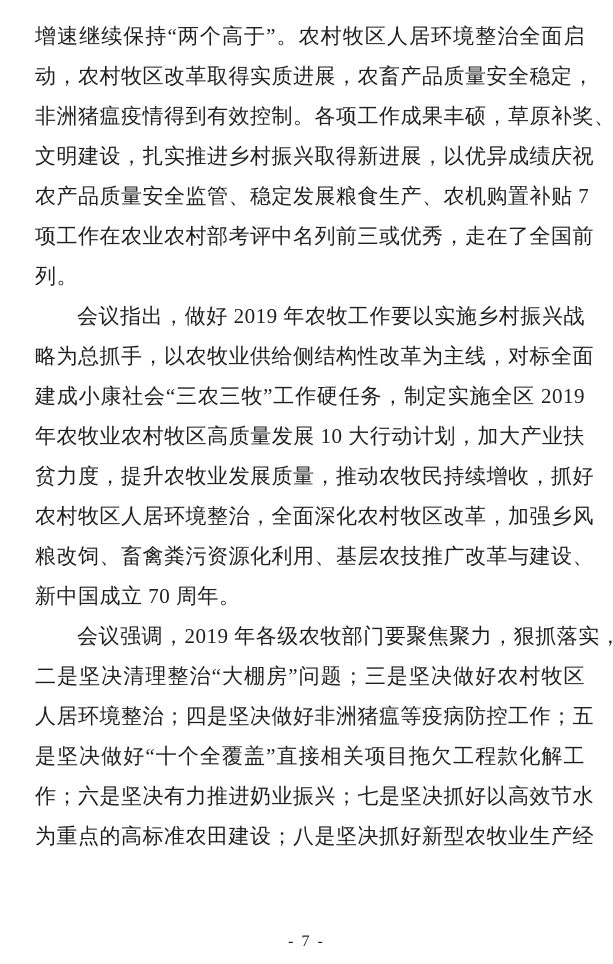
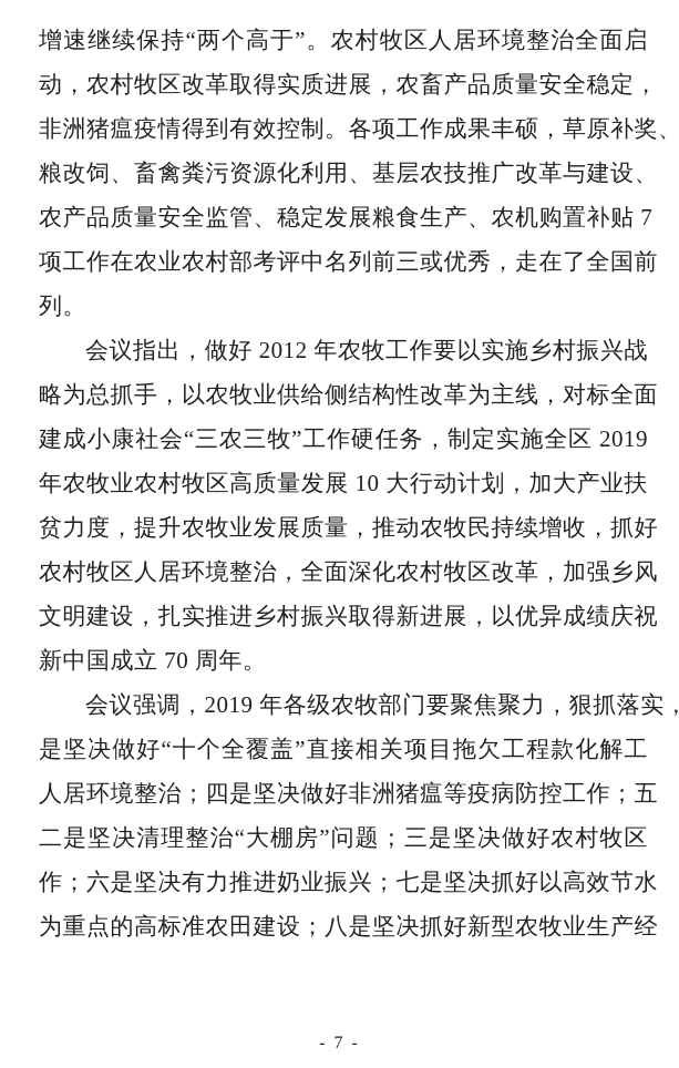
  增速继续保持“两个高于”。农村牧区人居环境整治全面启
  动，农村牧区改革取得实质进展，农畜产品质量安全稳定，
  非洲猪瘟疫情得到有效控制。各项工作成果丰硕，草原补奖、
- 文明建设，扎实推进乡村振兴取得新进展，以优异成绩庆祝
+ 粮改饲、畜禽粪污资源化利用、基层农技推广改革与建设、
  农产品质量安全监管、稳定发展粮食生产、农机购置补贴 7
  项工作在农业农村部考评中名列前三或优秀，走在了全国前
  列。
- 会议指出，做好 2019 年农牧工作要以实施乡村振兴战
+ 会议指出，做好 2012 年农牧工作要以实施乡村振兴战
  略为总抓手，以农牧业供给侧结构性改革为主线，对标全面
  建成小康社会“三农三牧”工作硬任务，制定实施全区 2019
  年农牧业农村牧区高质量发展 10 大行动计划，加大产业扶
  贫力度，提升农牧业发展质量，推动农牧民持续增收，抓好
  农村牧区人居环境整治，全面深化农村牧区改革，加强乡风
- 粮改饲、畜禽粪污资源化利用、基层农技推广改革与建设、
+ 文明建设，扎实推进乡村振兴取得新进展，以优异成绩庆祝
  新中国成立 70 周年。
  会议强调，2019 年各级农牧部门要聚焦聚力，狠抓落实，
- 二是坚决清理整治“大棚房”问题；三是坚决做好农村牧区
+ 是坚决做好“十个全覆盖”直接相关项目拖欠工程款化解工
  人居环境整治；四是坚决做好非洲猪瘟等疫病防控工作；五
- 是坚决做好“十个全覆盖”直接相关项目拖欠工程款化解工
+ 二是坚决清理整治“大棚房”问题；三是坚决做好农村牧区
  作；六是坚决有力推进奶业振兴；七是坚决抓好以高效节水
  为重点的高标准农田建设；八是坚决抓好新型农牧业生产经
  - 7 -
